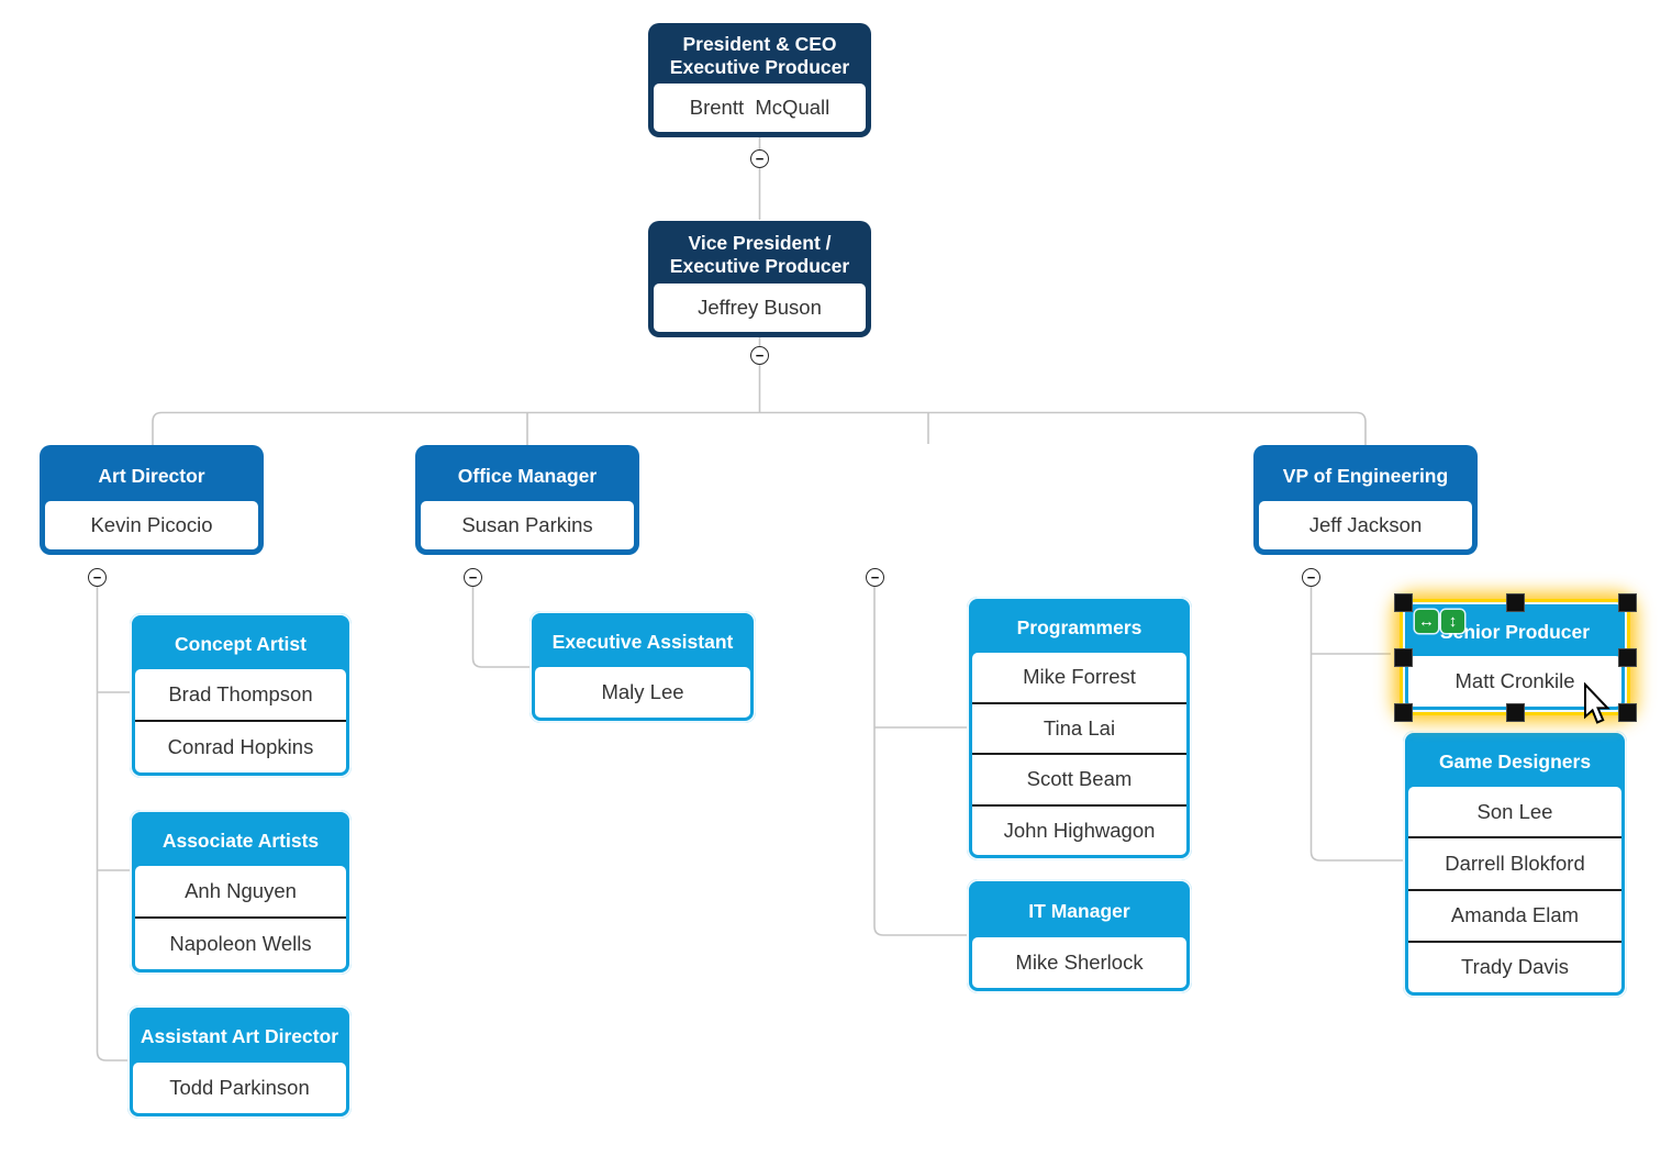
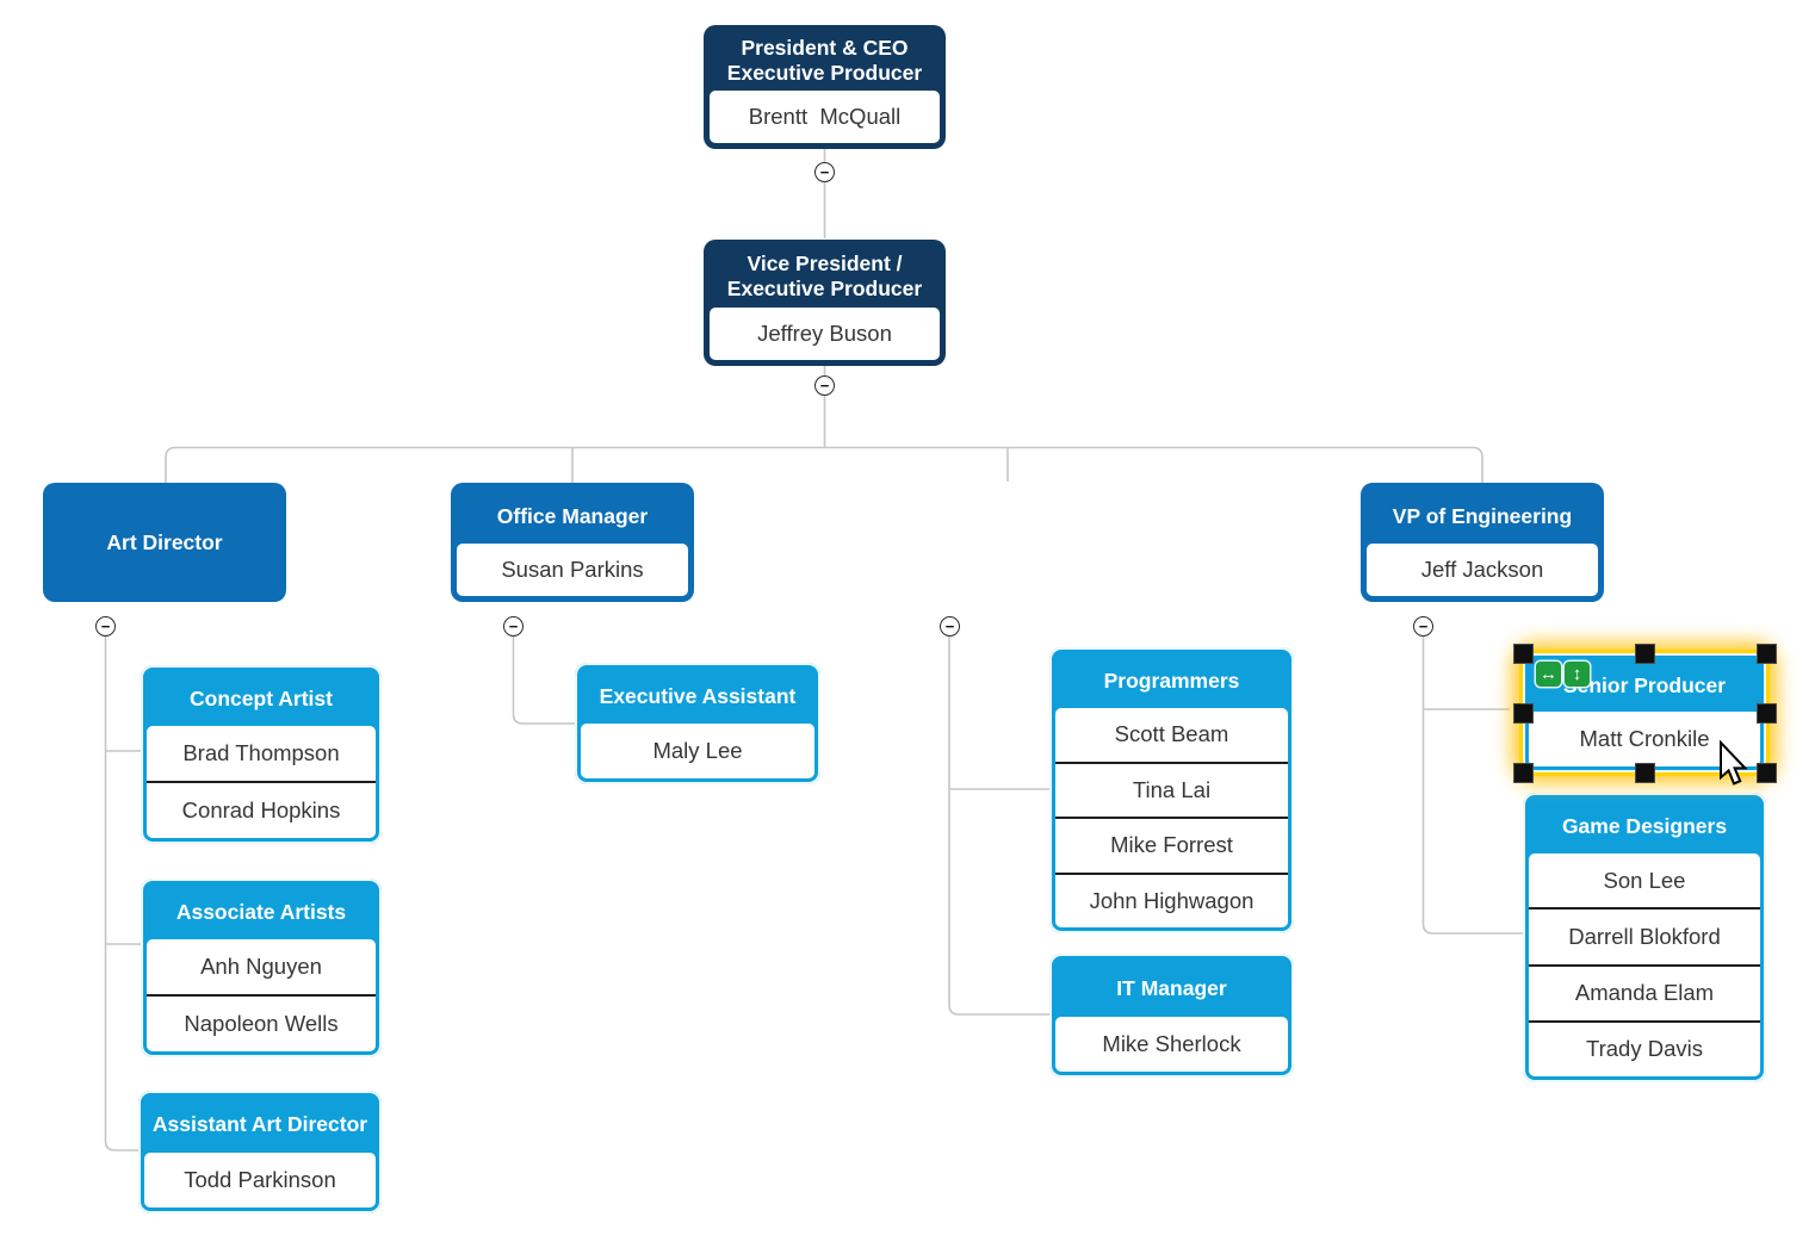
  −
  −
  −
  −
  −
  −
  President & CEO
  Executive Producer
  Brentt McQuall
  Vice President /
  Executive Producer
  Jeffrey Buson
  Art Director
- Kevin Picocio
  Office Manager
  Susan Parkins
  VP of Engineering
  Jeff Jackson
  Concept Artist
  Brad Thompson
  Conrad Hopkins
  Associate Artists
  Anh Nguyen
  Napoleon Wells
  Assistant Art Director
  Todd Parkinson
  Executive Assistant
  Maly Lee
  Programmers
- Mike Forrest
+ Scott Beam
  Tina Lai
- Scott Beam
+ Mike Forrest
  John Highwagon
  IT Manager
  Mike Sherlock
  nior Producer
  Matt Cronkile
  Game Designers
  Son Lee
  Darrell Blokford
  Amanda Elam
  Trady Davis
  ↔
  ↕
